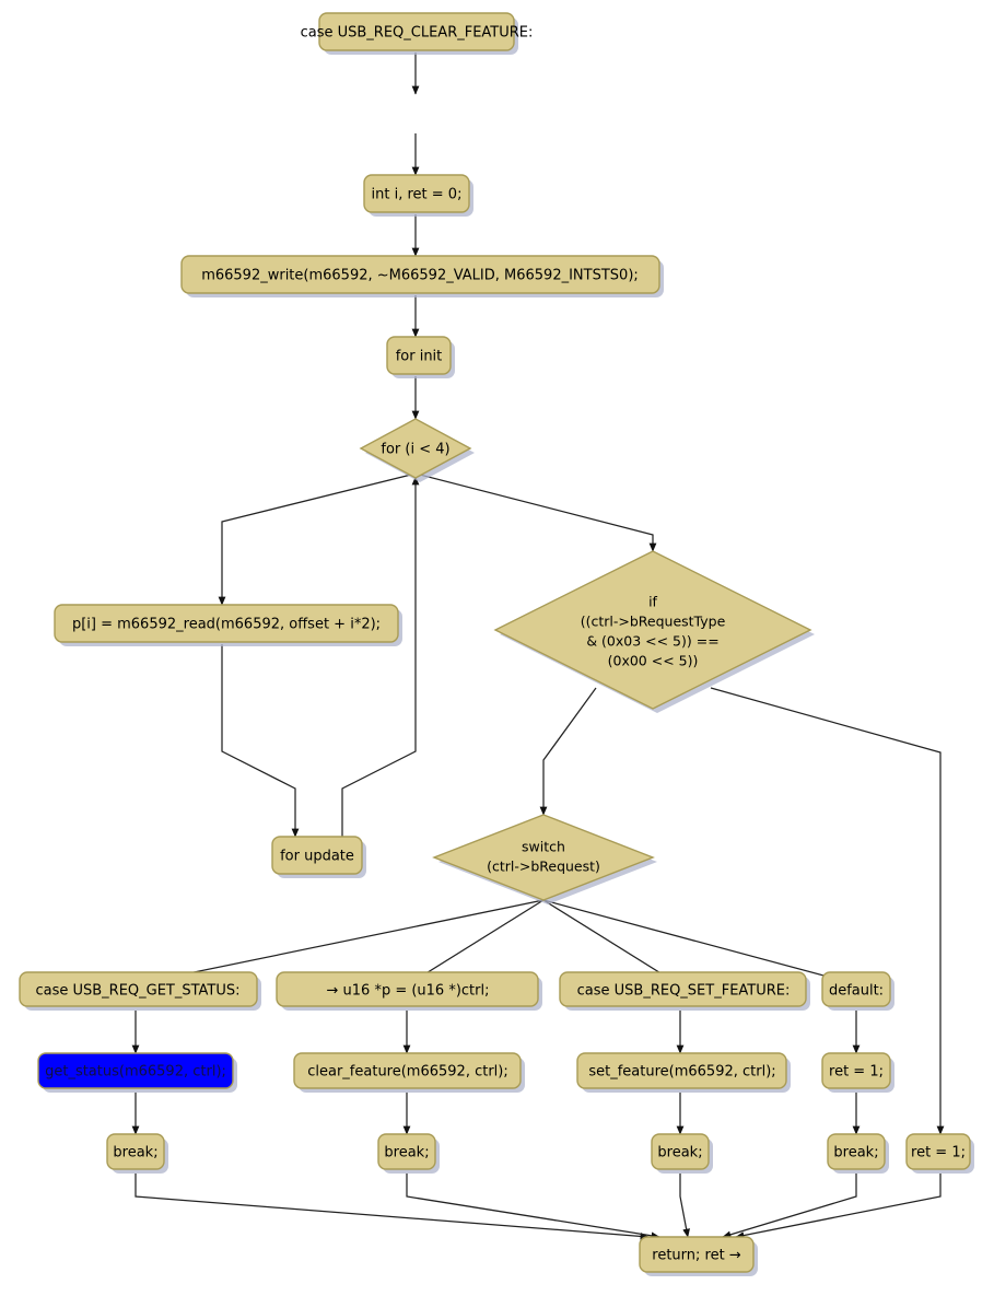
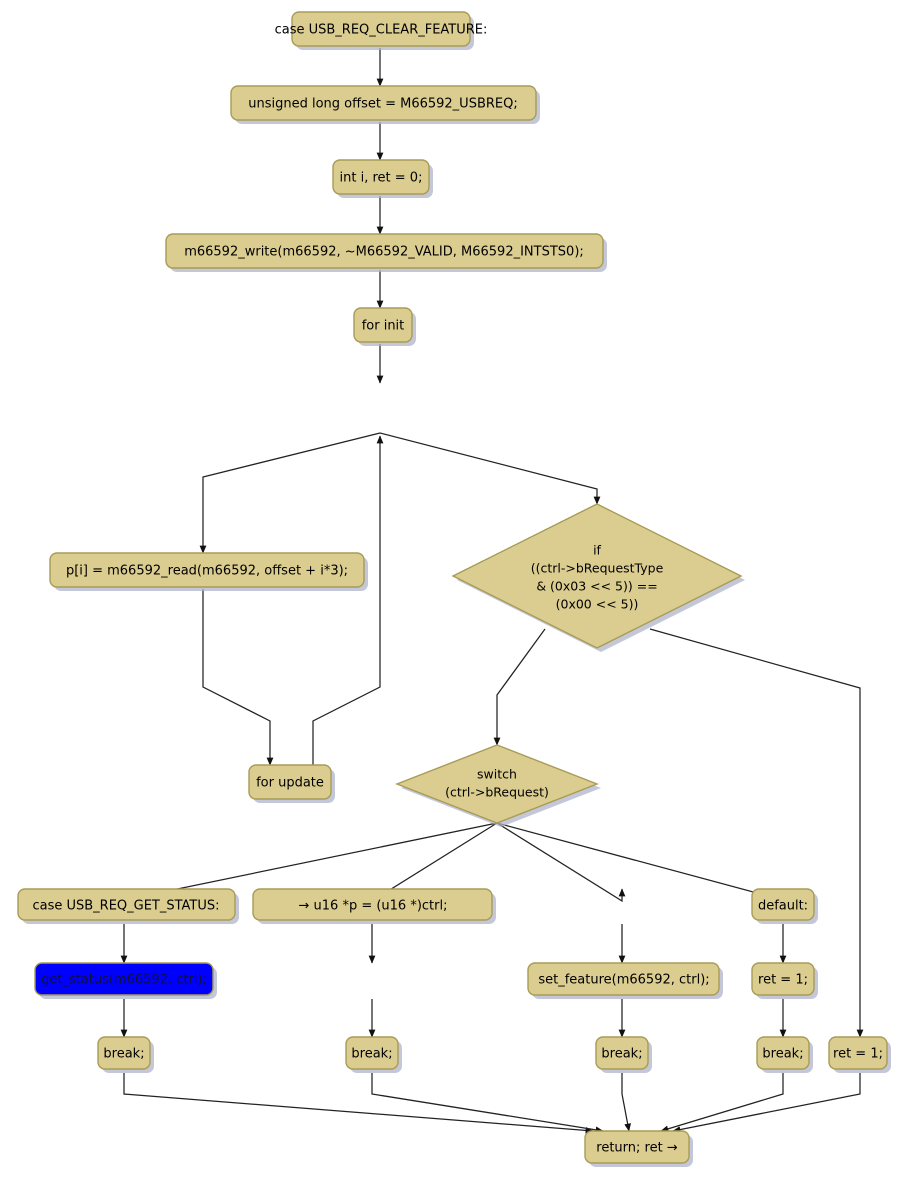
  case USB_REQ_CLEAR_FEATURE:
+ unsigned long offset = M66592_USBREQ;
  int i, ret = 0;
  m66592_write(m66592, ~M66592_VALID, M66592_INTSTS0);
  for init
- for (i < 4)
- p[i] = m66592_read(m66592, offset + i*2);
+ p[i] = m66592_read(m66592, offset + i*3);
  for update
  if
  ((ctrl->bRequestType
  & (0x03 << 5)) ==
  (0x00 << 5))
  switch
  (ctrl->bRequest)
  case USB_REQ_GET_STATUS:
  → u16 *p = (u16 *)ctrl;
- case USB_REQ_SET_FEATURE:
  default:
  get_status(m66592, ctrl);
- clear_feature(m66592, ctrl);
  set_feature(m66592, ctrl);
  ret = 1;
  break;
  break;
  break;
  break;
  ret = 1;
  return; ret →
